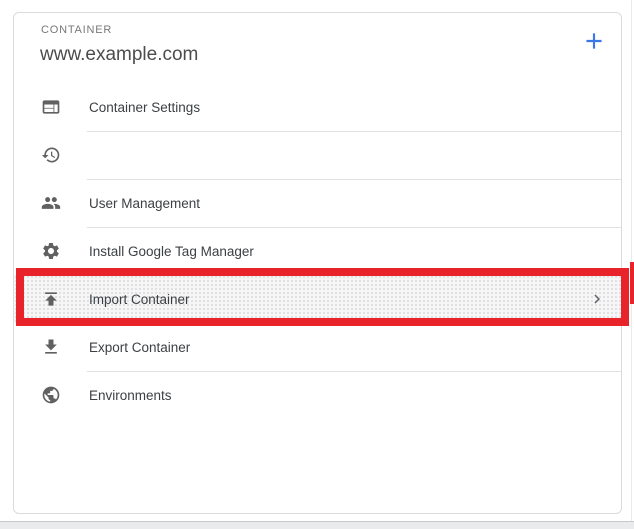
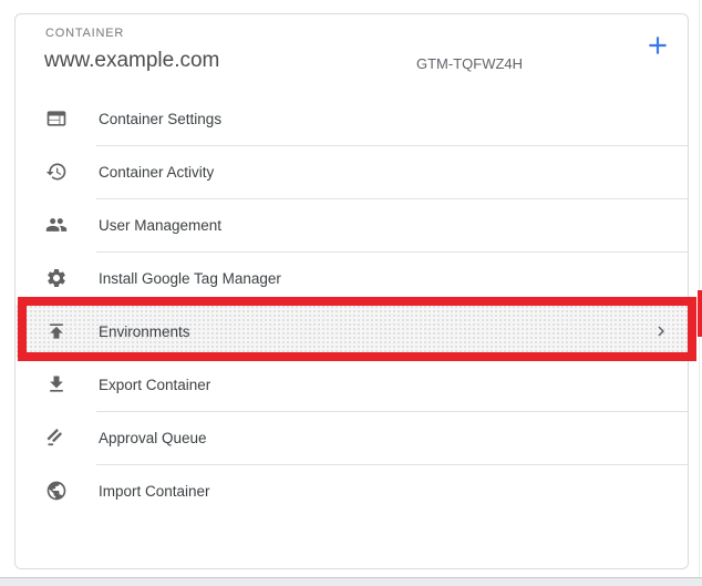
  CONTAINER
  www.example.com
+ GTM-TQFWZ4H
  Container Settings
+ Container Activity
  User Management
  Install Google Tag Manager
- Import Container
+ Environments
  Export Container
+ Approval Queue
- Environments
+ Import Container
